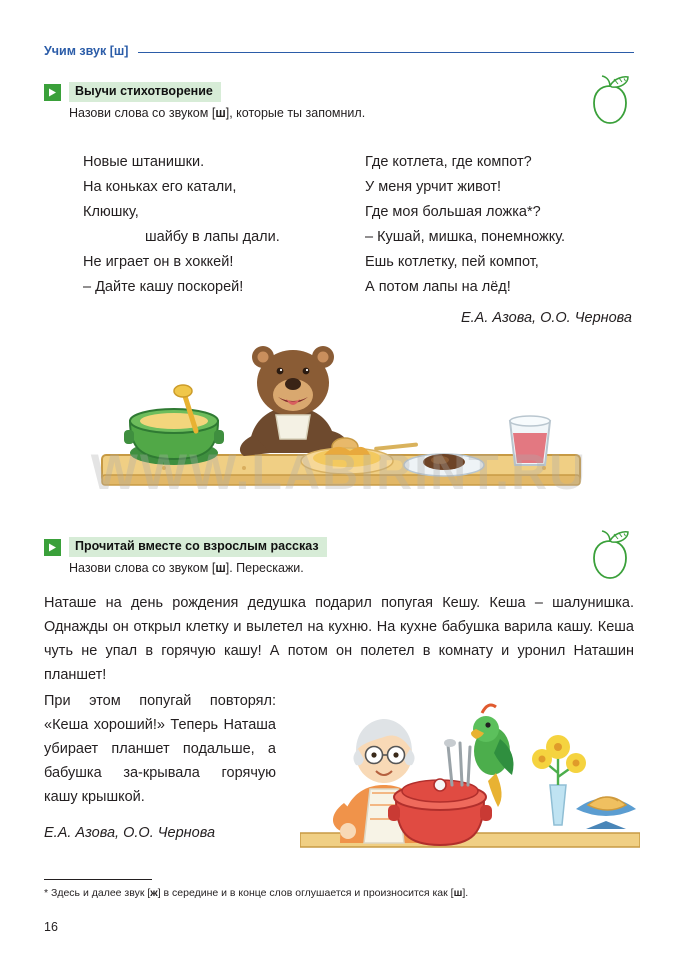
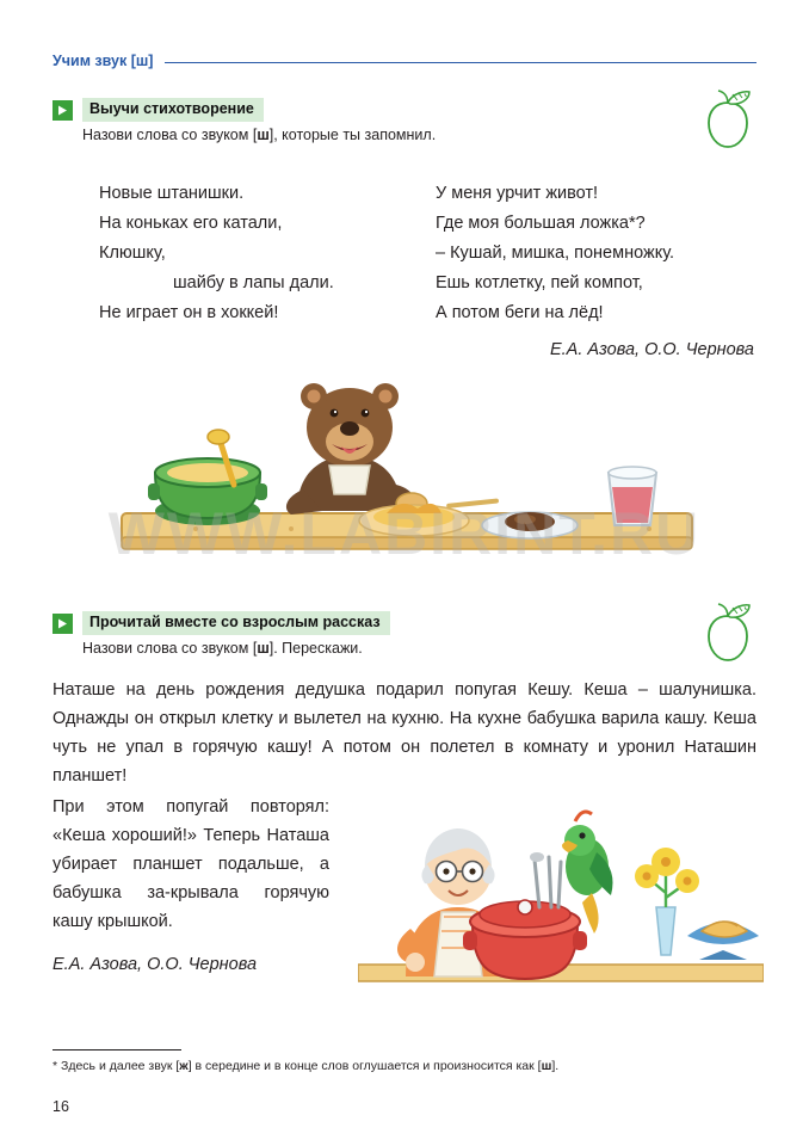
  Учим звук [ш]
  Выучи стихотворение
  Назови слова со звуком [ш], которые ты запомнил.
  Новые штанишки.
  На коньках его катали,
  Клюшку,
  шайбу в лапы дали.
  Не играет он в хоккей!
- – Дайте кашу поскорей!
- Где котлета, где компот?
  У меня урчит живот!
  Где моя большая ложка*?
  – Кушай, мишка, понемножку.
  Ешь котлетку, пей компот,
- А потом лапы на лёд!
+ А потом беги на лёд!
  Е.А. Азова, О.О. Чернова
  WWW.LABIRINT.RU
  Прочитай вместе со взрослым рассказ
  Назови слова со звуком [ш]. Перескажи.
  Наташе на день рождения дедушка подарил попугая Кешу. Кеша – шалунишка. Однажды он открыл клетку и вылетел на кухню. На кухне бабушка варила кашу. Кеша чуть не упал в горячую кашу! А потом он полетел в комнату и уронил Наташин планшет!
  При этом попугай повторял: «Кеша хороший!» Теперь Наташа убирает планшет подальше, а бабушка за-крывала горячую кашу крышкой.
  Е.А. Азова, О.О. Чернова
  * Здесь и далее звук [ж] в середине и в конце слов оглушается и произносится как [ш].
  16
